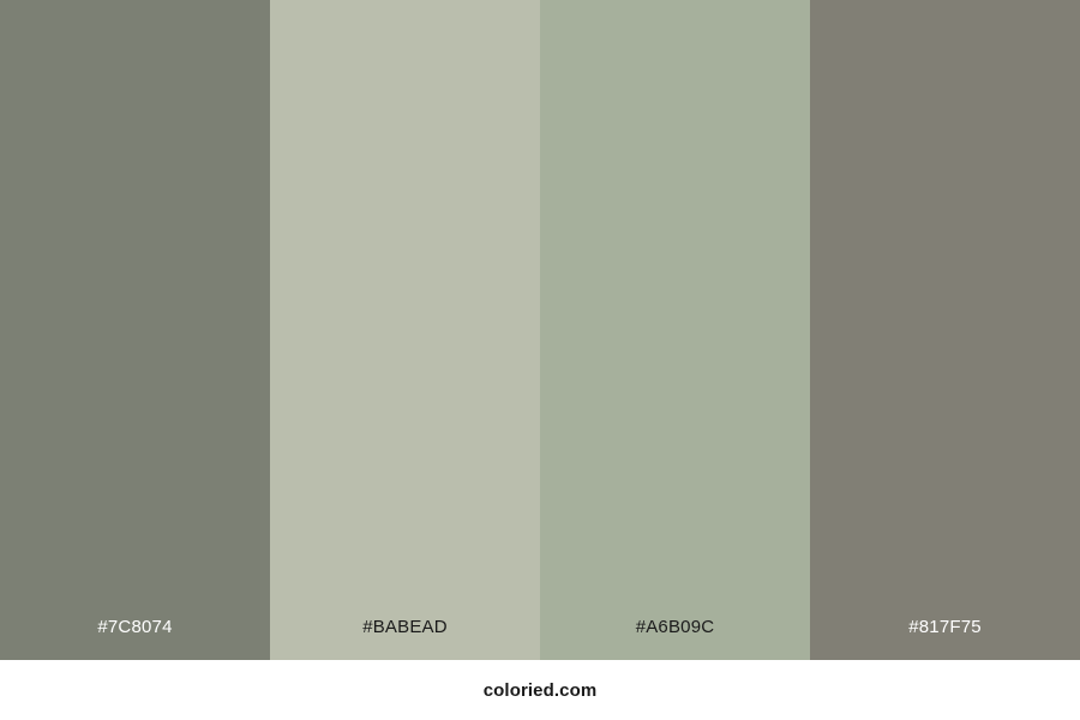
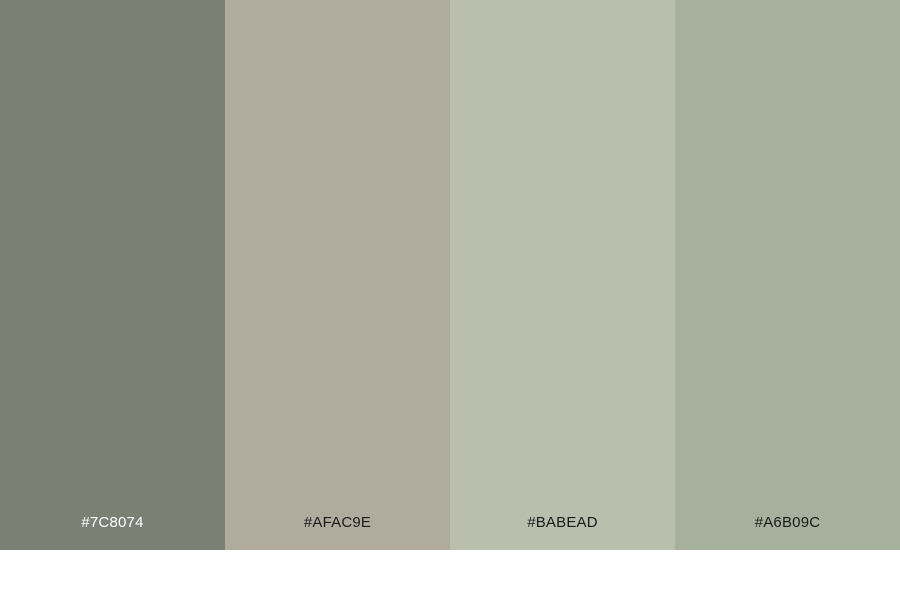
  #7C8074
+ #AFAC9E
  #BABEAD
  #A6B09C
- #817F75
- coloried.com
